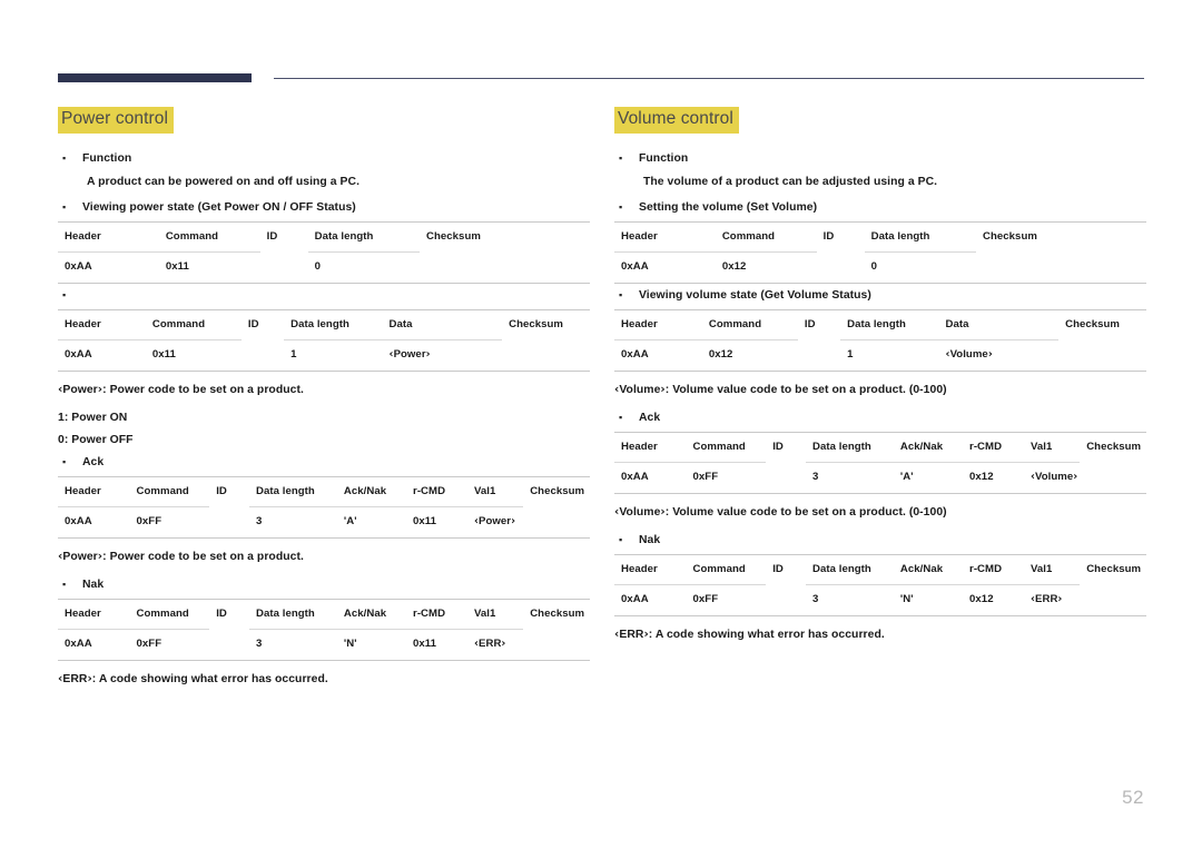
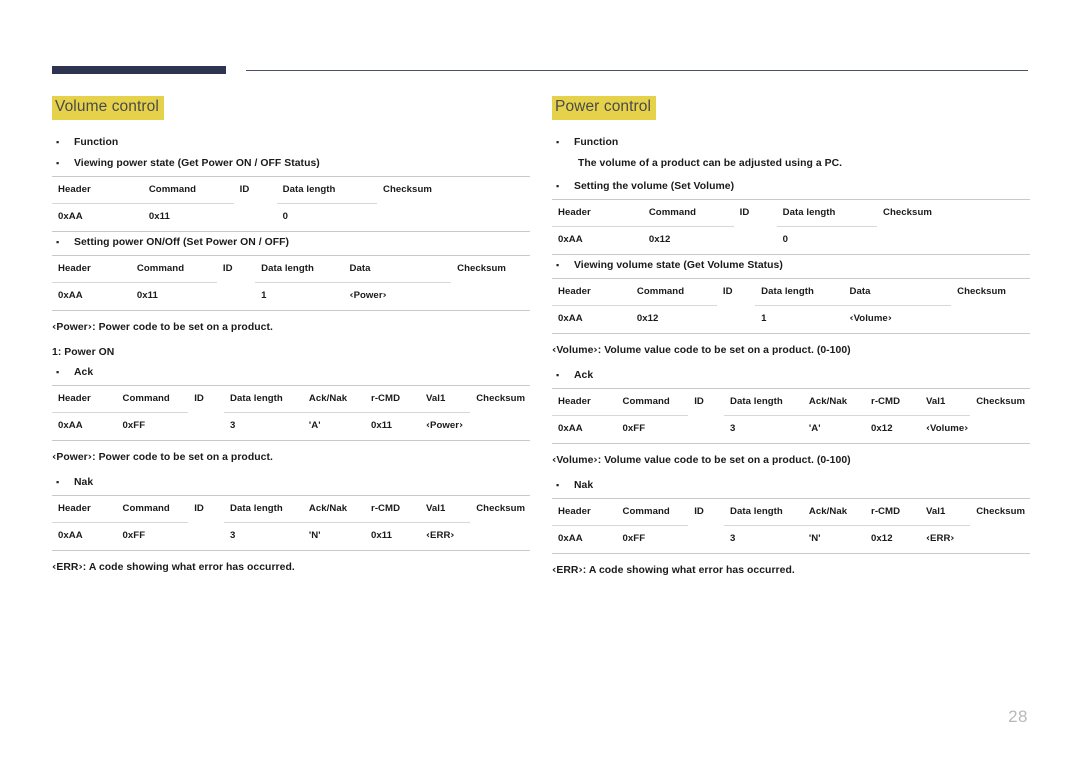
- Power control
+ Volume control
  ▪
  Function
- A product can be powered on and off using a PC.
  ▪
  Viewing power state (Get Power ON / OFF Status)
  Header	Command	ID	Data length	Checksum
  0xAA	0x11		0
  ▪
+ Setting power ON/Off (Set Power ON / OFF)
  Header	Command	ID	Data length	Data	Checksum
  0xAA	0x11		1	‹Power›
  ‹Power›: Power code to be set on a product.
  1: Power ON
- 0: Power OFF
  ▪
  Ack
  Header	Command	ID	Data length	Ack/Nak	r-CMD	Val1	Checksum
  0xAA	0xFF		3	'A'	0x11	‹Power›
  ‹Power›: Power code to be set on a product.
  ▪
  Nak
  Header	Command	ID	Data length	Ack/Nak	r-CMD	Val1	Checksum
  0xAA	0xFF		3	'N'	0x11	‹ERR›
  ‹ERR›: A code showing what error has occurred.
- Volume control
+ Power control
  ▪
  Function
  The volume of a product can be adjusted using a PC.
  ▪
  Setting the volume (Set Volume)
  Header	Command	ID	Data length	Checksum
  0xAA	0x12		0
  ▪
  Viewing volume state (Get Volume Status)
  Header	Command	ID	Data length	Data	Checksum
  0xAA	0x12		1	‹Volume›
  ‹Volume›: Volume value code to be set on a product. (0-100)
  ▪
  Ack
  Header	Command	ID	Data length	Ack/Nak	r-CMD	Val1	Checksum
  0xAA	0xFF		3	'A'	0x12	‹Volume›
  ‹Volume›: Volume value code to be set on a product. (0-100)
  ▪
  Nak
  Header	Command	ID	Data length	Ack/Nak	r-CMD	Val1	Checksum
  0xAA	0xFF		3	'N'	0x12	‹ERR›
  ‹ERR›: A code showing what error has occurred.
- 52
+ 28
